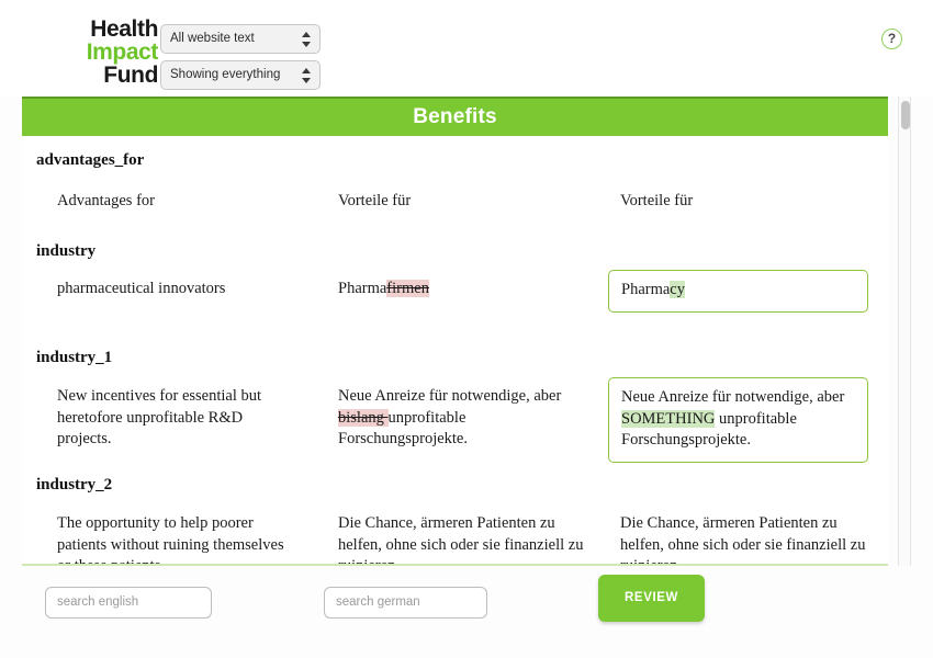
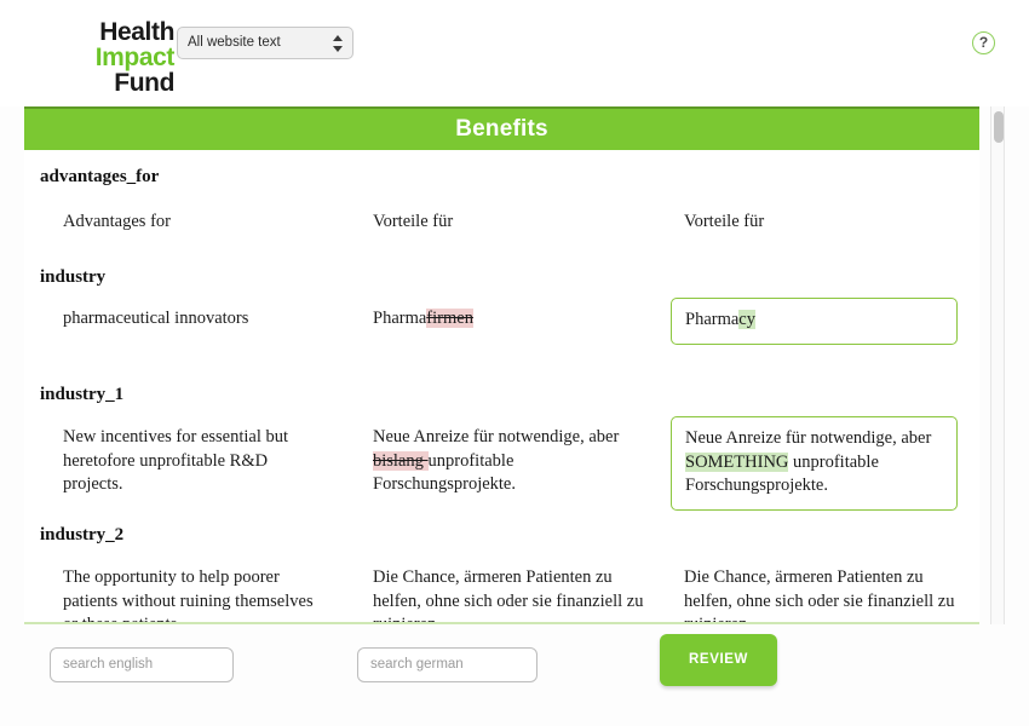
  Health
  Impact
  Fund
  All website text
- Showing everything
  ?
  Benefits
  advantages_for
  Advantages for
  Vorteile für
  Vorteile für
  industry
  pharmaceutical innovators
  Pharmafirmen
  Pharmacy
  industry_1
  New incentives for essential but heretofore unprofitable R&D projects.
  Neue Anreize für notwendige, aber bislang unprofitable Forschungsprojekte.
  Neue Anreize für notwendige, aber SOMETHING unprofitable Forschungsprojekte.
  industry_2
  The opportunity to help poorer patients without ruining themselves
  Die Chance, ärmeren Patienten zu helfen, ohne sich oder sie finanziell zu
  Die Chance, ärmeren Patienten zu helfen, ohne sich oder sie finanziell zu
  search english
  search german
  REVIEW
